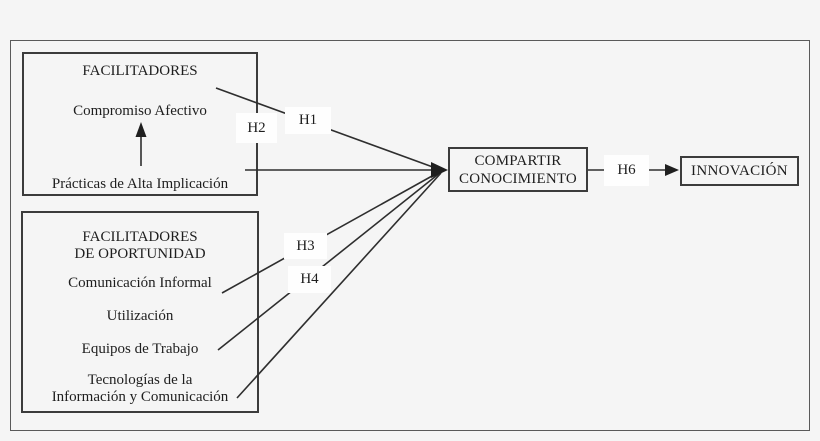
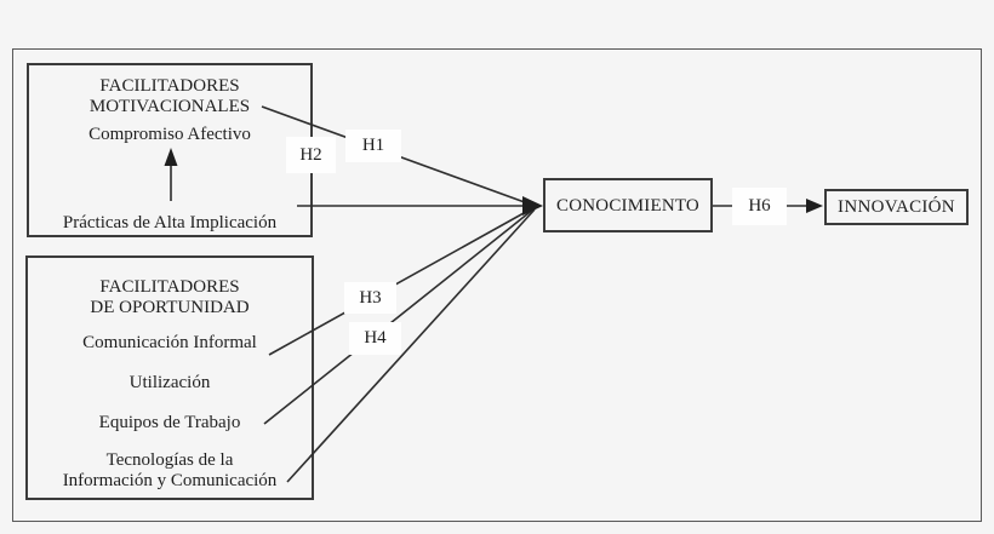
  FACILITADORES
+ MOTIVACIONALES
  Compromiso Afectivo
  Prácticas de Alta Implicación
  FACILITADORES
  DE OPORTUNIDAD
  Comunicación Informal
  Utilización
  Equipos de Trabajo
  Tecnologías de la
  Información y Comunicación
- COMPARTIR
  CONOCIMIENTO
  INNOVACIÓN
  H1
  H2
  H3
  H4
  H6
